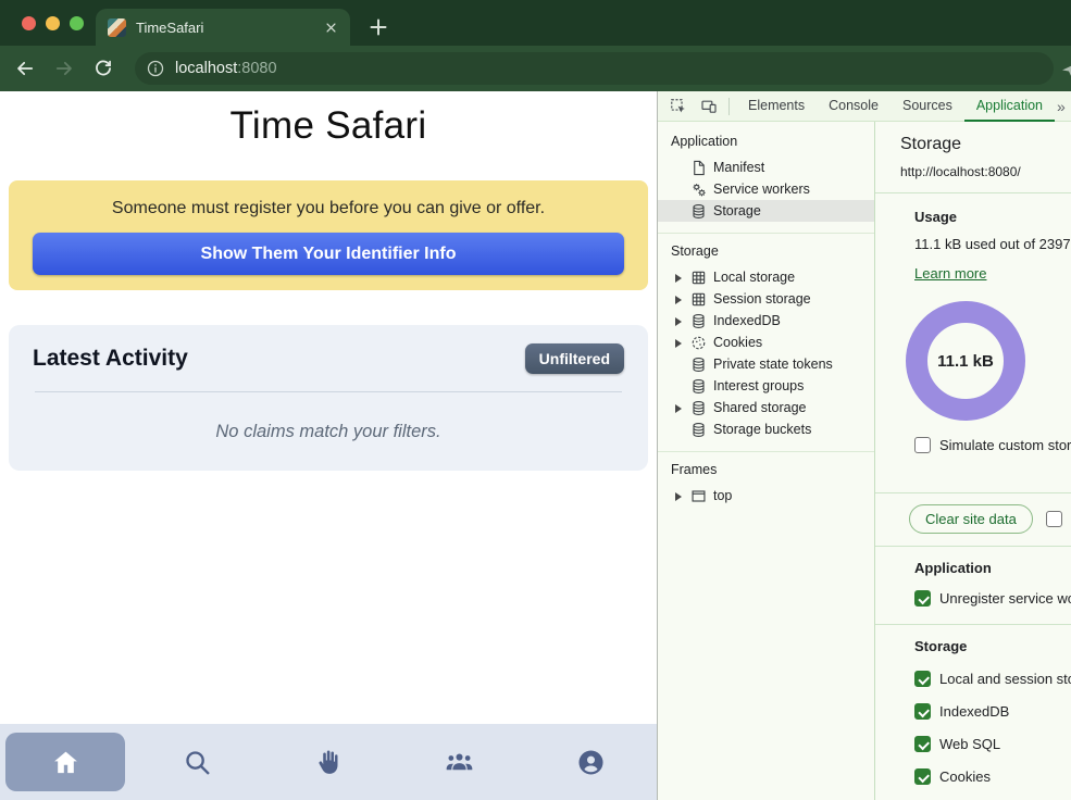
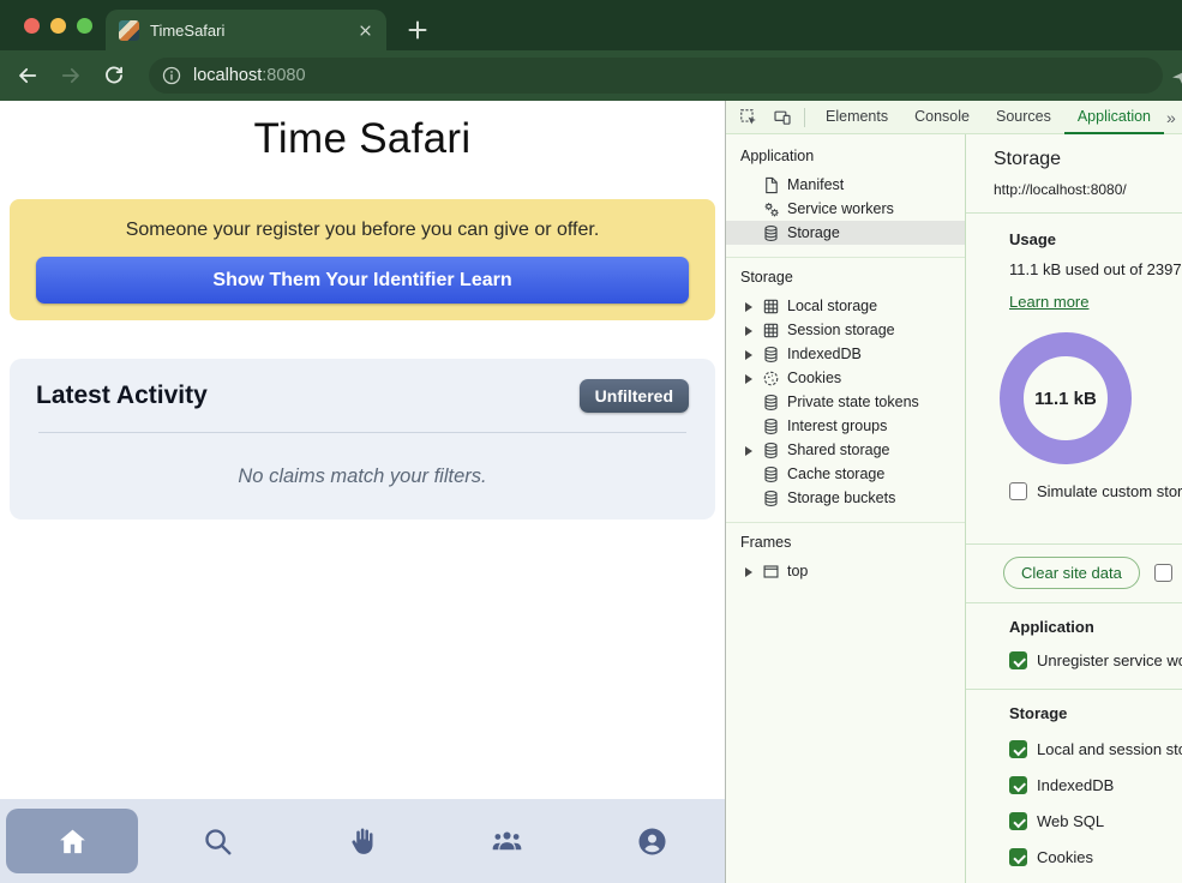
  TimeSafari
  localhost:8080
  Time Safari
- Someone must register you before you can give or offer.
+ Someone your register you before you can give or offer.
- Show Them Your Identifier Info
+ Show Them Your Identifier Learn
  Latest Activity
  Unfiltered
  No claims match your filters.
  Elements
  Console
  Sources
  Application
  »
  Application
  Manifest
  Service workers
  Storage
  Storage
  Local storage
  Session storage
  IndexedDB
  Cookies
  Private state tokens
  Interest groups
  Shared storage
+ Cache storage
  Storage buckets
  Frames
  top
  Storage
  http://localhost:8080/
  Usage
  11.1 kB used out of 2397
  Learn more
  11.1 kB
  Simulate custom stor
  Clear site data
  Application
  Unregister service w
  Storage
  Local and session st
  IndexedDB
  Web SQL
  Cookies
